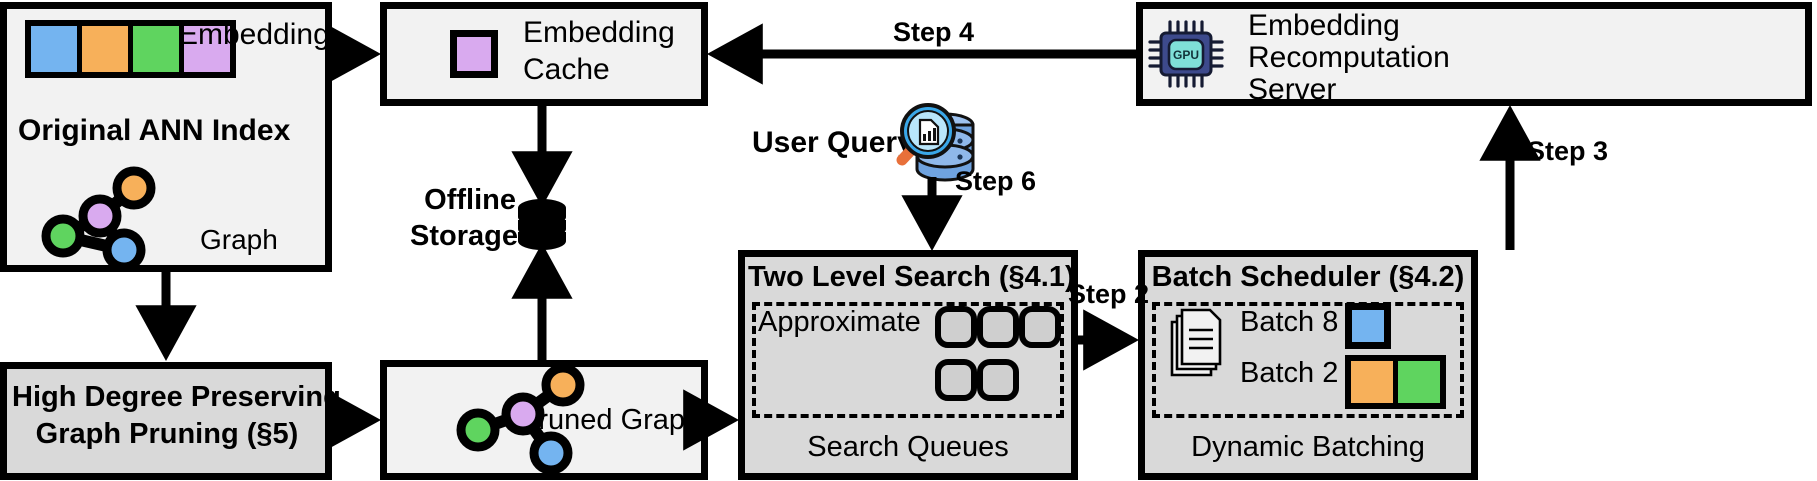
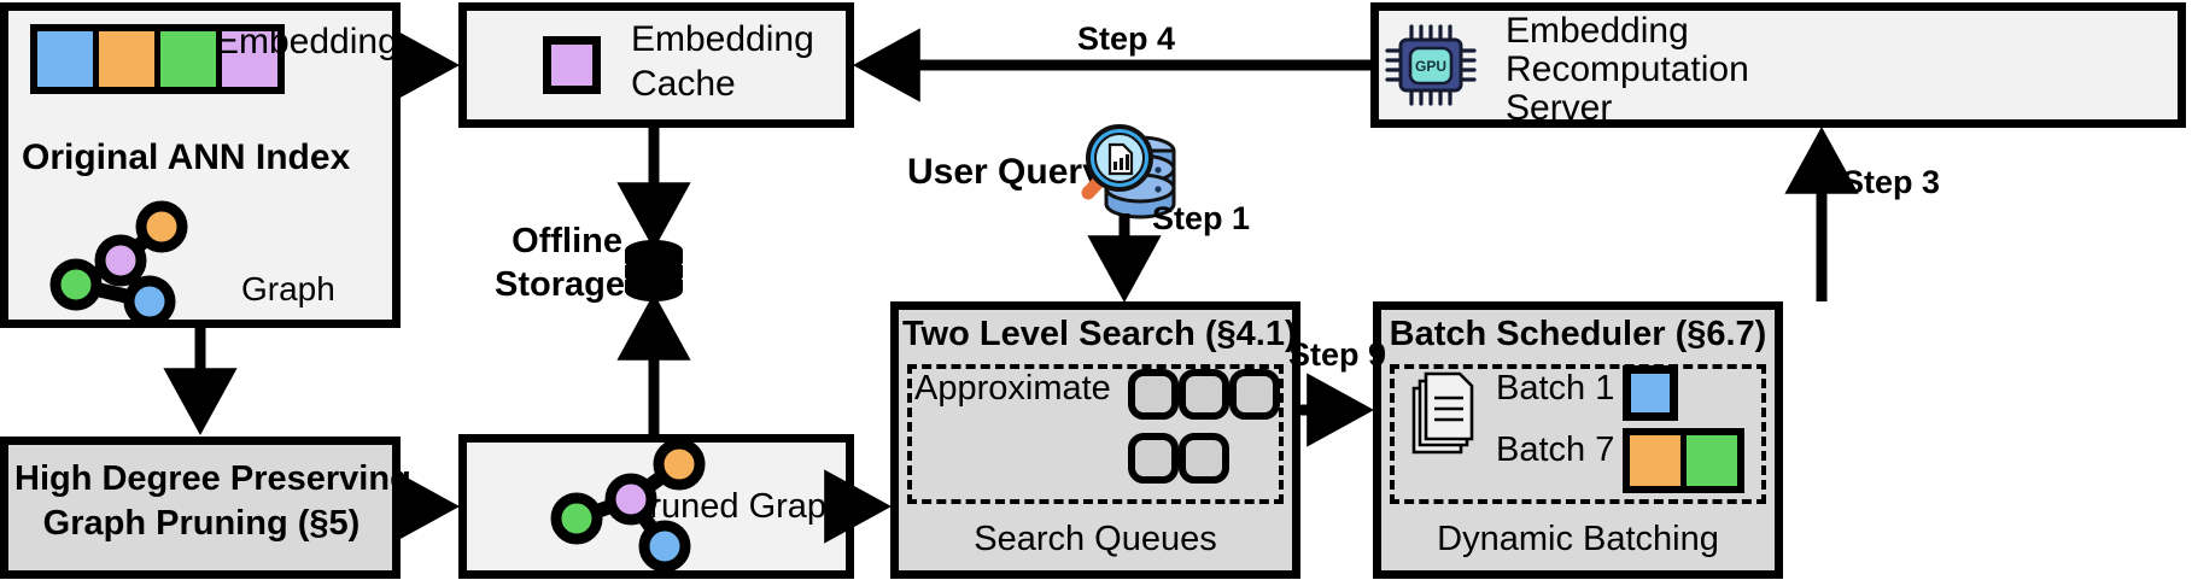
  Embedding
  Original ANN Index
  Graph
  High Degree Preservin
  Graph Pruning (§5)
  Embedding
  Cache
  Offline
  Storage
  uned Graph
  User Quer
  Two Level Search (§4.1
  Approximate
  Search Queues
- Batch Scheduler (§4.2)
+ Batch Scheduler (§6.7)
- Batch 8
+ Batch 1
- Batch 2
+ Batch 7
  Dynamic Batching
  GPU
  Embedding
  Recomputation
  Server
- Step 6
+ Step 1
- Step 2
+ Step 9
  Step 3
  Step 4
